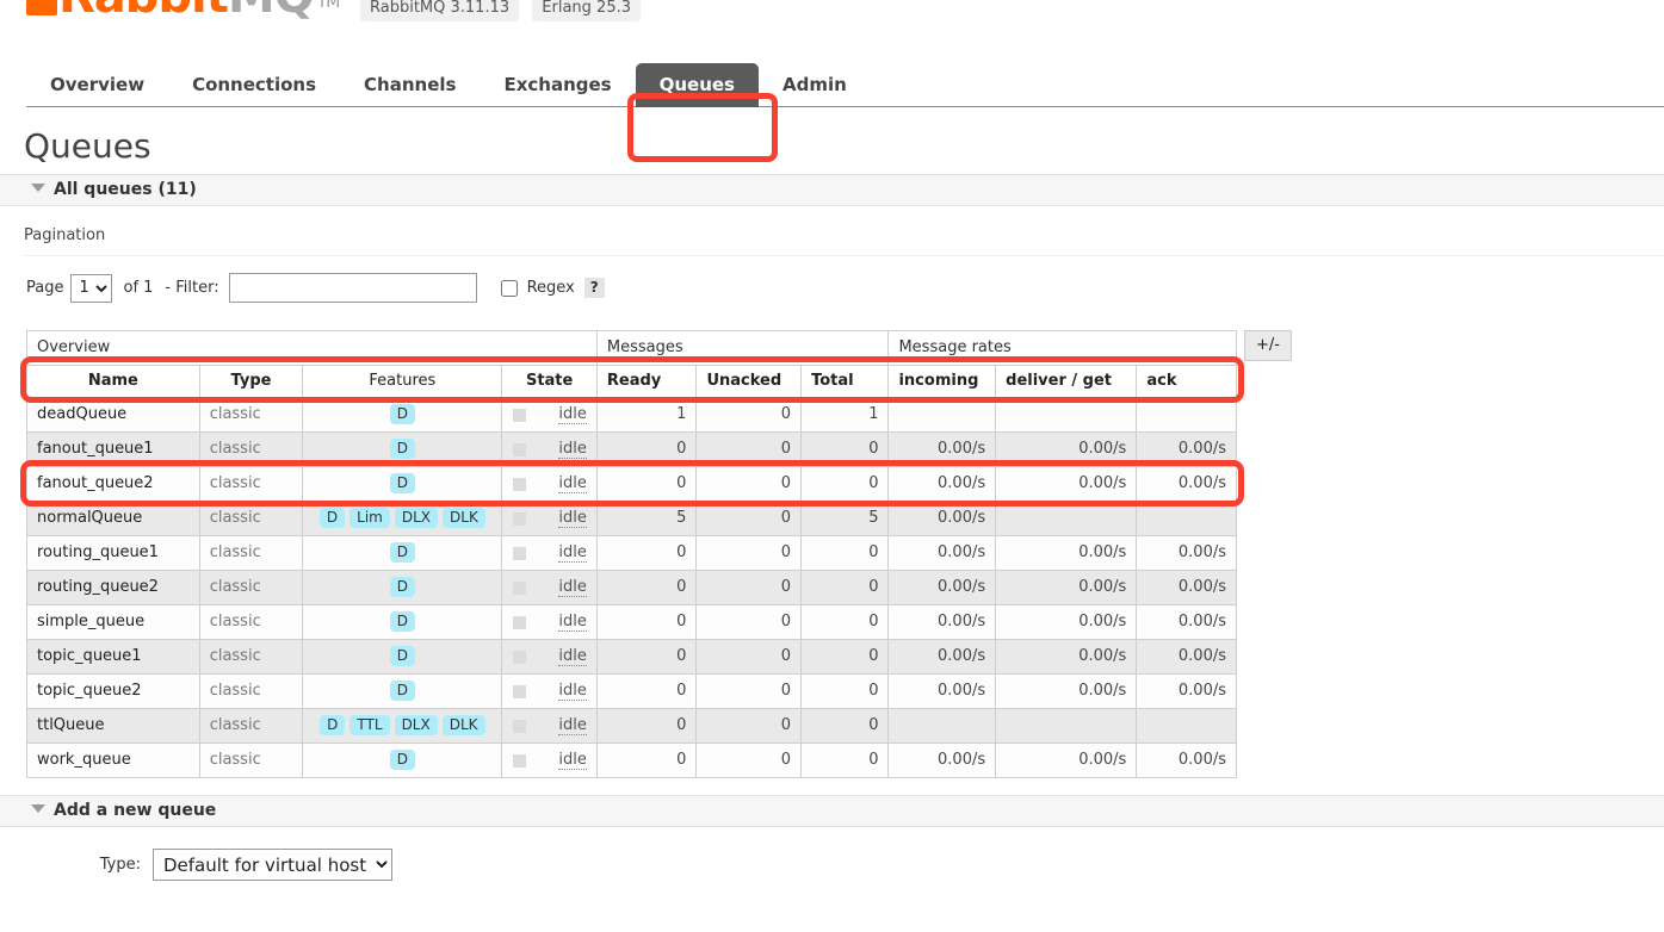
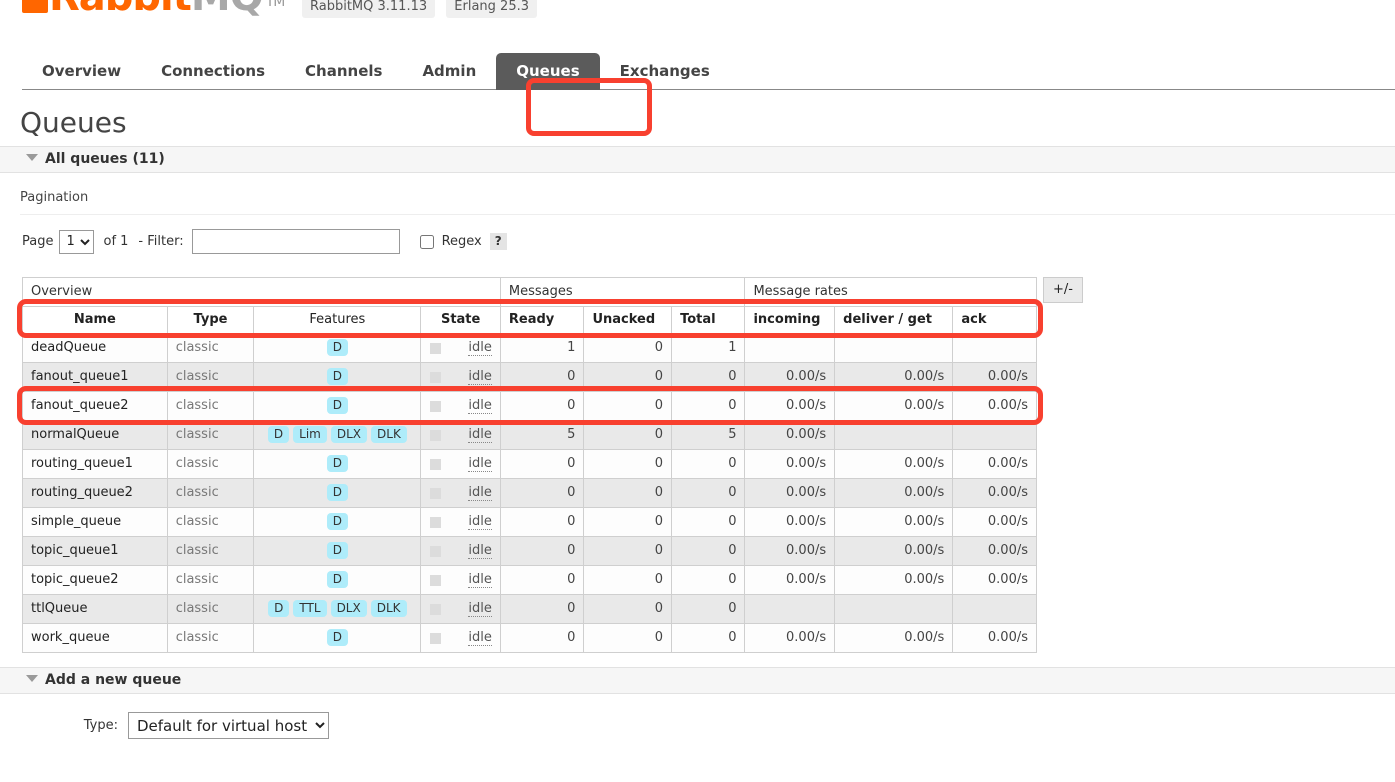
  RabbitMQ 3.11.13 Erlang 25.3
  Overview
  Connections
  Channels
- Exchanges
+ Admin
  Queues
- Admin
+ Exchanges
  Queues
  All queues (11)
  Pagination
  Page
  1
  of 1
  - Filter:
  Regex
  ?
  Overview	Messages	Message rates
  Name	Type	Features	State	Ready	Unacked	Total	incoming	deliver / get	ack
  deadQueue	classic	D	idle	1	0	1
  fanout_queue1	classic	D	idle	0	0	0	0.00/s	0.00/s	0.00/s
  fanout_queue2	classic	D	idle	0	0	0	0.00/s	0.00/s	0.00/s
  normalQueue	classic	D Lim DLX DLK	idle	5	0	5	0.00/s
  routing_queue1	classic	D	idle	0	0	0	0.00/s	0.00/s	0.00/s
  routing_queue2	classic	D	idle	0	0	0	0.00/s	0.00/s	0.00/s
  simple_queue	classic	D	idle	0	0	0	0.00/s	0.00/s	0.00/s
  topic_queue1	classic	D	idle	0	0	0	0.00/s	0.00/s	0.00/s
  topic_queue2	classic	D	idle	0	0	0	0.00/s	0.00/s	0.00/s
  ttlQueue	classic	D TTL DLX DLK	idle	0	0	0
  work_queue	classic	D	idle	0	0	0	0.00/s	0.00/s	0.00/s
  +/-
  Add a new queue
  Type:
  Default for virtual host
